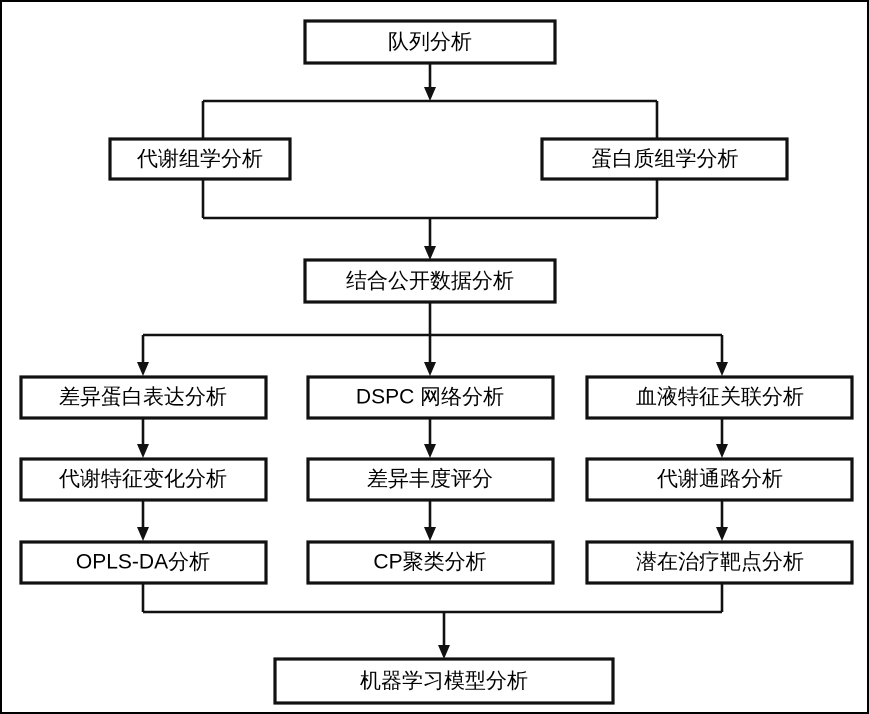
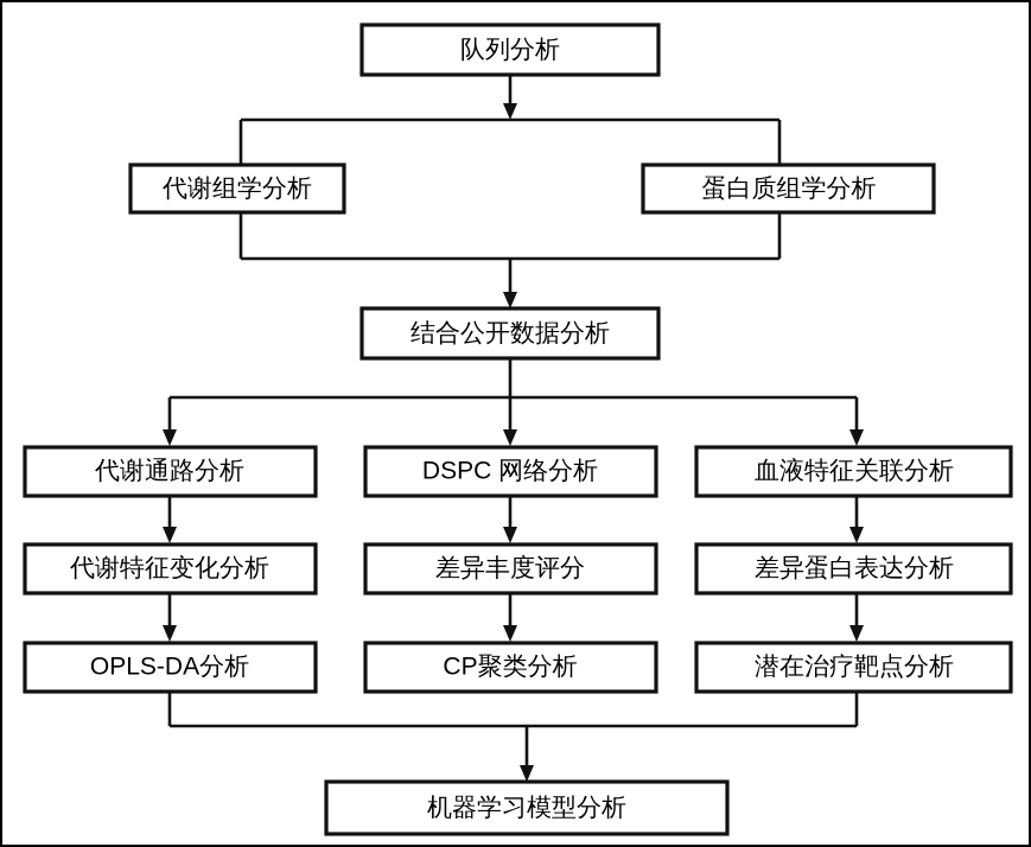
  队列分析
  代谢组学分析
  蛋白质组学分析
  结合公开数据分析
- 差异蛋白表达分析
+ 代谢通路分析
  DSPC 网络分析
  血液特征关联分析
  代谢特征变化分析
  差异丰度评分
- 代谢通路分析
+ 差异蛋白表达分析
  OPLS-DA分析
  CP聚类分析
  潜在治疗靶点分析
  机器学习模型分析
